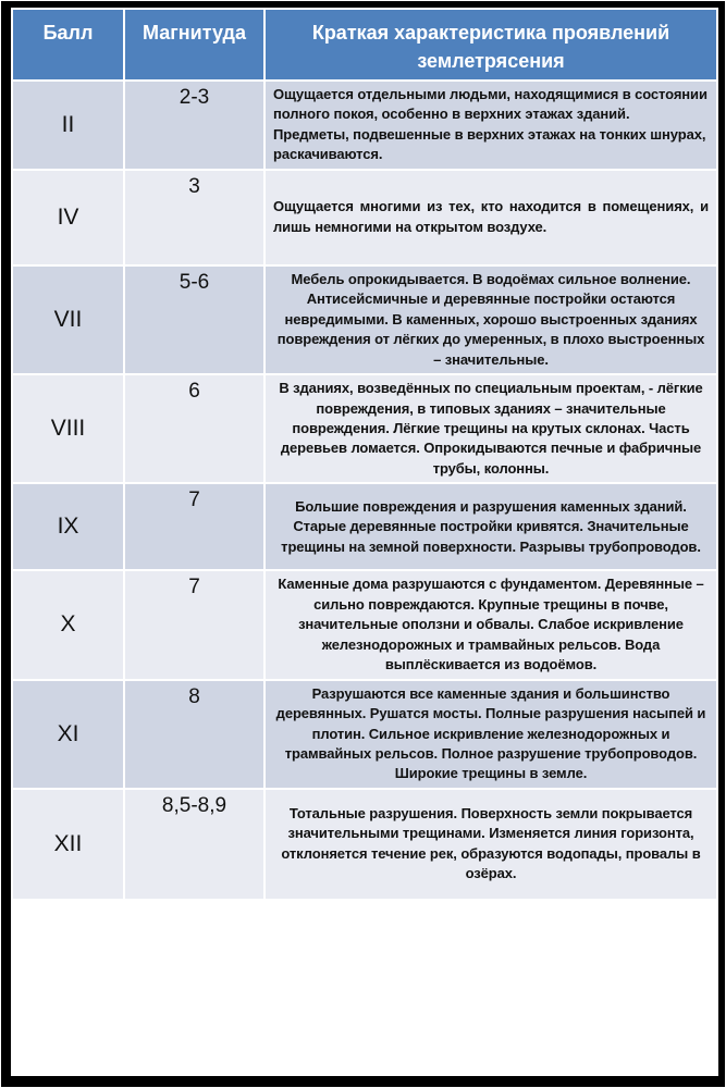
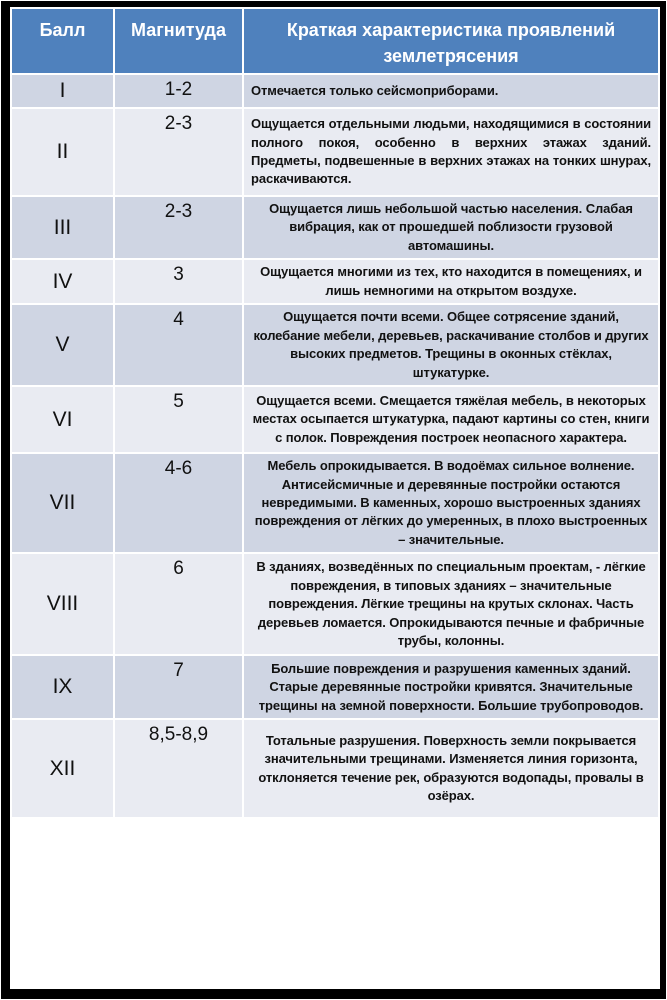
  Балл	Магнитуда	Краткая характеристика проявлений землетрясения
+ I	1-2	Отмечается только сейсмоприборами.
  II	2-3	Ощущается отдельными людьми, находящимися в состоянии полного покоя, особенно в верхних этажах зданий. Предметы, подвешенные в верхних этажах на тонких шнурах, раскачиваются.
+ III	2-3	Ощущается лишь небольшой частью населения. Слабая вибрация, как от прошедшей поблизости грузовой автомашины.
  IV	3	Ощущается многими из тех, кто находится в помещениях, и лишь немногими на открытом воздухе.
+ V	4	Ощущается почти всеми. Общее сотрясение зданий, колебание мебели, деревьев, раскачивание столбов и других высоких предметов. Трещины в оконных стёклах, штукатурке.
+ VI	5	Ощущается всеми. Смещается тяжёлая мебель, в некоторых местах осыпается штукатурка, падают картины со стен, книги с полок. Повреждения построек неопасного характера.
- VII	5-6	Мебель опрокидывается. В водоёмах сильное волнение. Антисейсмичные и деревянные постройки остаются невредимыми. В каменных, хорошо выстроенных зданиях повреждения от лёгких до умеренных, в плохо выстроенных – значительные.
+ VII	4-6	Мебель опрокидывается. В водоёмах сильное волнение. Антисейсмичные и деревянные постройки остаются невредимыми. В каменных, хорошо выстроенных зданиях повреждения от лёгких до умеренных, в плохо выстроенных – значительные.
  VIII	6	В зданиях, возведённых по специальным проектам, - лёгкие повреждения, в типовых зданиях – значительные повреждения. Лёгкие трещины на крутых склонах. Часть деревьев ломается. Опрокидываются печные и фабричные трубы, колонны.
- IX	7	Большие повреждения и разрушения каменных зданий. Старые деревянные постройки кривятся. Значительные трещины на земной поверхности. Разрывы трубопроводов.
+ IX	7	Большие повреждения и разрушения каменных зданий. Старые деревянные постройки кривятся. Значительные трещины на земной поверхности. Большие трубопроводов.
- X	7	Каменные дома разрушаются с фундаментом. Деревянные – сильно повреждаются. Крупные трещины в почве, значительные оползни и обвалы. Слабое искривление железнодорожных и трамвайных рельсов. Вода выплёскивается из водоёмов.
- XI	8	Разрушаются все каменные здания и большинство деревянных. Рушатся мосты. Полные разрушения насыпей и плотин. Сильное искривление железнодорожных и трамвайных рельсов. Полное разрушение трубопроводов. Широкие трещины в земле.
  XII	8,5-8,9	Тотальные разрушения. Поверхность земли покрывается значительными трещинами. Изменяется линия горизонта, отклоняется течение рек, образуются водопады, провалы в озёрах.
